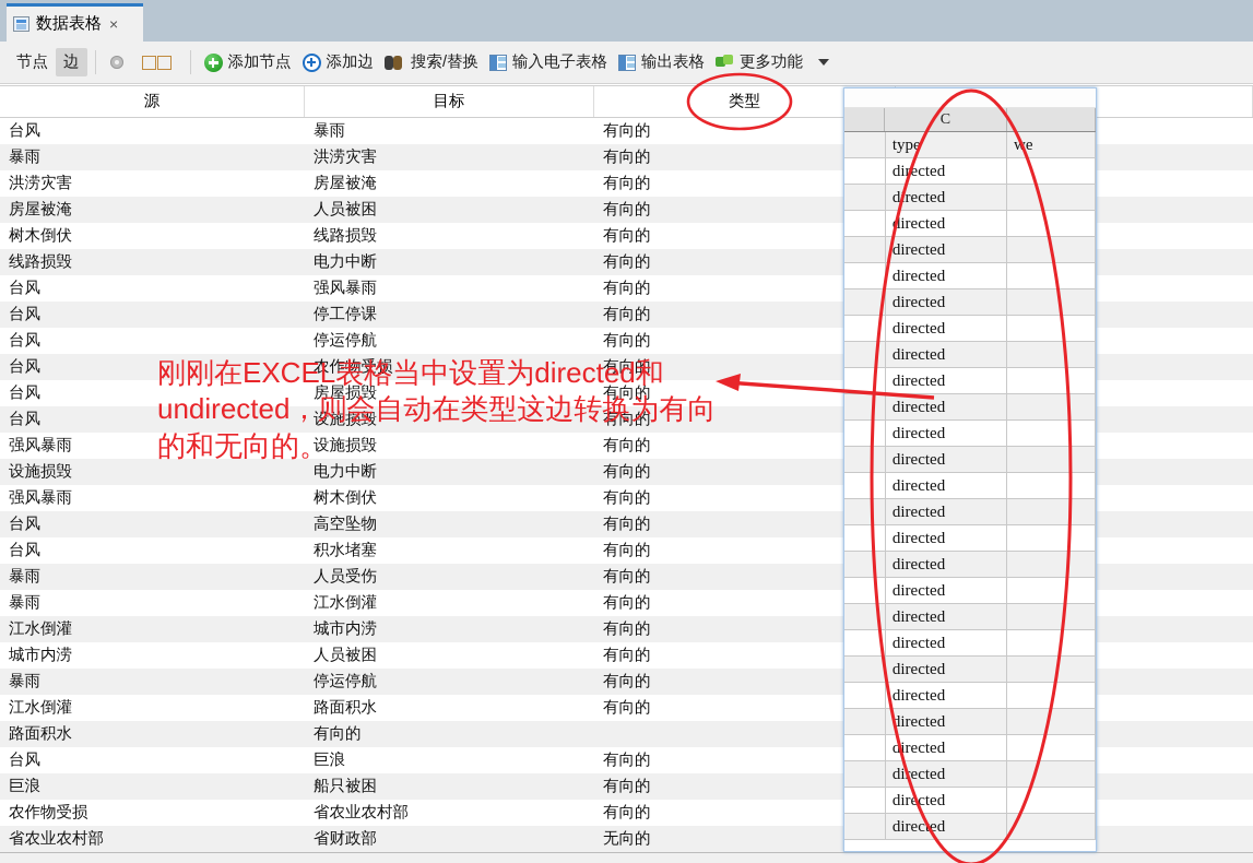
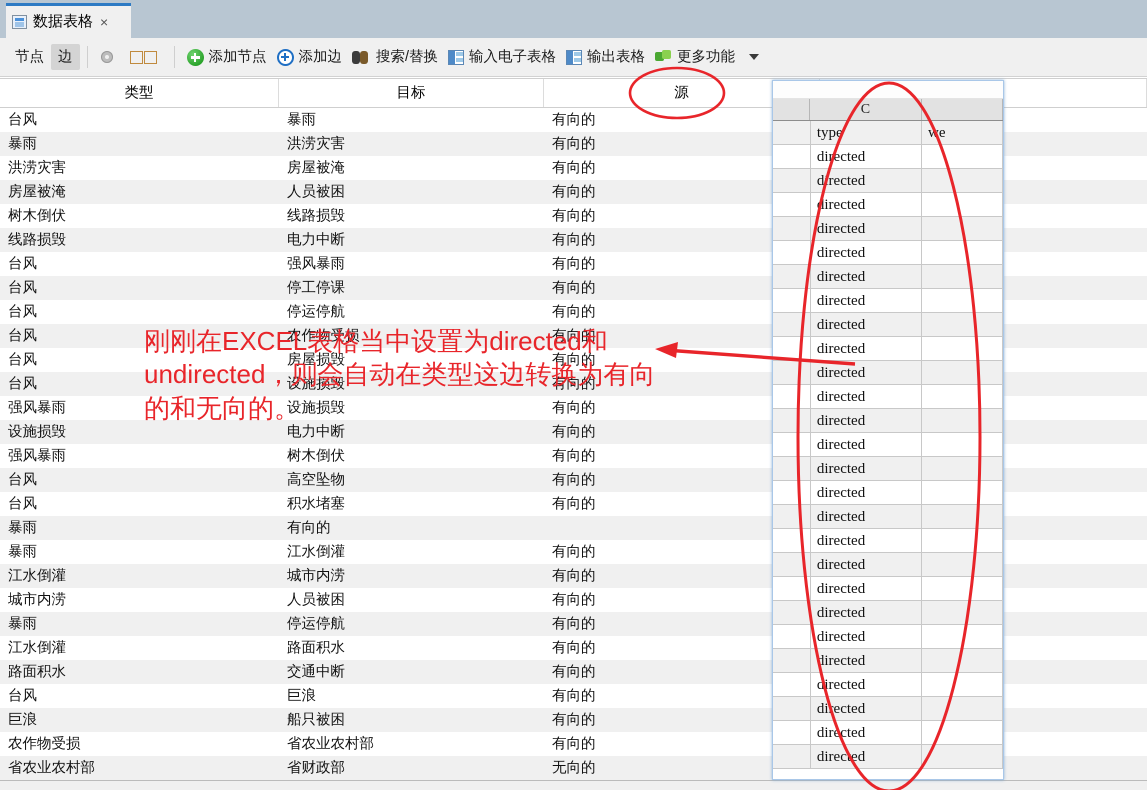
  数据表格
  ×
  节点
  边
  添加节点
  添加边
  搜索/替换
  输入电子表格
  输出表格
  更多功能
- 源
+ 类型
  目标
- 类型
+ 源
  台风
  暴雨
  有向的
  暴雨
  洪涝灾害
  有向的
  洪涝灾害
  房屋被淹
  有向的
  房屋被淹
  人员被困
  有向的
  树木倒伏
  线路损毁
  有向的
  线路损毁
  电力中断
  有向的
  台风
  强风暴雨
  有向的
  台风
  停工停课
  有向的
  台风
  停运停航
  有向的
  台风
  农作物受损
  有向的
  台风
  房屋损毁
  有向的
  台风
  设施损毁
  有向的
  强风暴雨
  设施损毁
  有向的
  设施损毁
  电力中断
  有向的
  强风暴雨
  树木倒伏
  有向的
  台风
  高空坠物
  有向的
  台风
  积水堵塞
  有向的
  暴雨
- 人员受伤
  有向的
  暴雨
  江水倒灌
  有向的
  江水倒灌
  城市内涝
  有向的
  城市内涝
  人员被困
  有向的
  暴雨
  停运停航
  有向的
  江水倒灌
  路面积水
  有向的
  路面积水
+ 交通中断
  有向的
  台风
  巨浪
  有向的
  巨浪
  船只被困
  有向的
  农作物受损
  省农业农村部
  有向的
  省农业农村部
  省财政部
  无向的
  C
  type
  we
  directed
  drected
  irected
  directed
  directed
  directed
  directed
  directed
  directed
  directed
  directed
  directed
  directed
  directed
  directed
  directed
  directed
  directed
  directed
  directed
  directed
  directed
  directed
  diected
  directed
  direced
  刚刚在EXCEL表格当中设置为directed和undirected，则会自动在类型这边转换为有向的和无向的。
